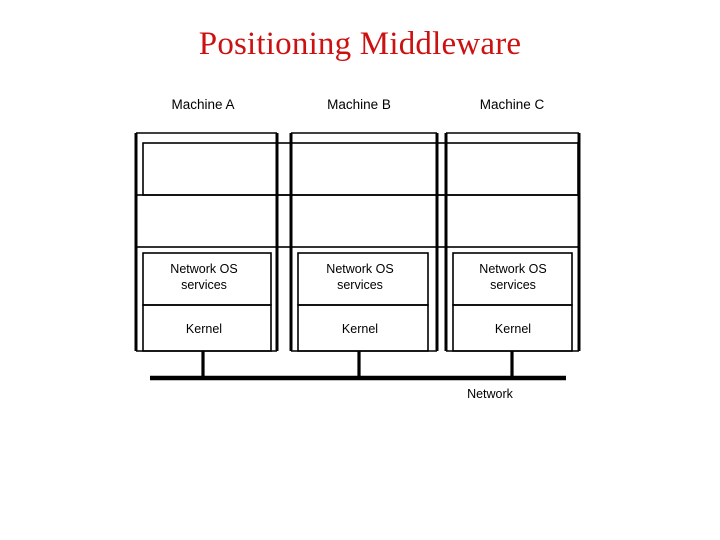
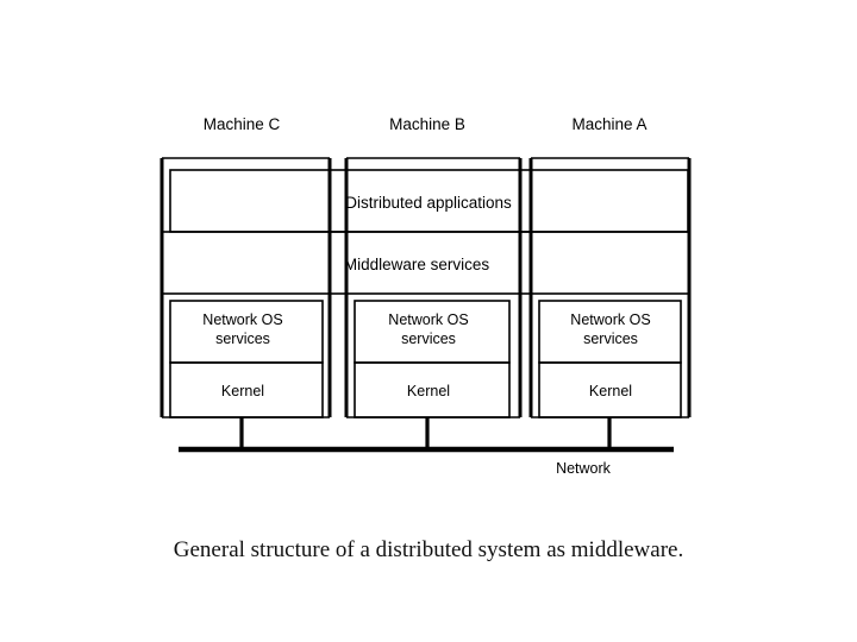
- Positioning Middleware
- Machine A
+ Machine C
  Machine B
- Machine C
+ Machine A
+ Distributed applications
+ Middleware services
  Network OS
  services
  Kernel
  Network OS
  services
  Kernel
  Network OS
  services
  Kernel
  Network
+ General structure of a distributed system as middleware.
